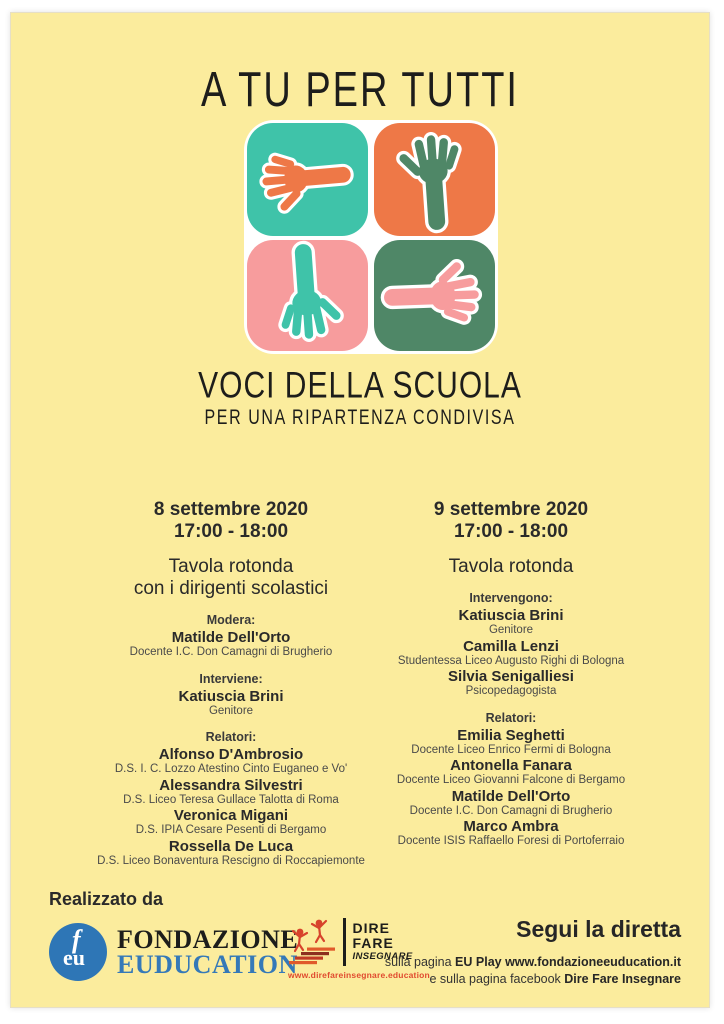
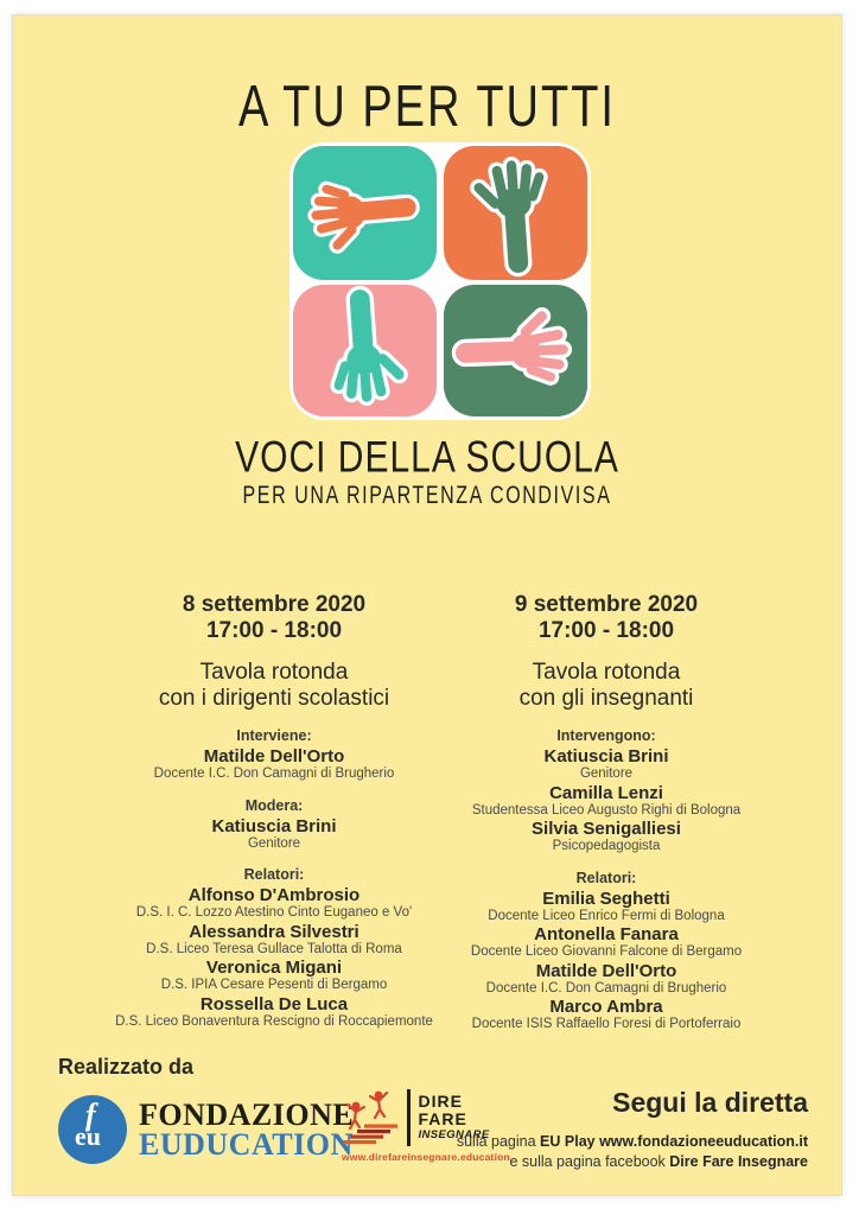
  A TU PER TUTTI
  VOCI DELLA SCUOLA
  PER UNA RIPARTENZA CONDIVISA
  8 settembre 2020
  17:00 - 18:00
  Tavola rotonda
  con i dirigenti scolastici
- Modera:
+ Interviene:
  Matilde Dell'Orto
  Docente I.C. Don Camagni di Brugherio
- Interviene:
+ Modera:
  Katiuscia Brini
  Genitore
  Relatori:
  Alfonso D'Ambrosio
  D.S. I. C. Lozzo Atestino Cinto Euganeo e Vo'
  Alessandra Silvestri
  D.S. Liceo Teresa Gullace Talotta di Roma
  Veronica Migani
  D.S. IPIA Cesare Pesenti di Bergamo
  Rossella De Luca
  D.S. Liceo Bonaventura Rescigno di Roccapiemonte
  9 settembre 2020
  17:00 - 18:00
  Tavola rotonda
+ con gli insegnanti
  Intervengono:
  Katiuscia Brini
  Genitore
  Camilla Lenzi
  Studentessa Liceo Augusto Righi di Bologna
  Silvia Senigalliesi
  Psicopedagogista
  Relatori:
  Emilia Seghetti
  Docente Liceo Enrico Fermi di Bologna
  Antonella Fanara
  Docente Liceo Giovanni Falcone di Bergamo
  Matilde Dell'Orto
  Docente I.C. Don Camagni di Brugherio
  Marco Ambra
  Docente ISIS Raffaello Foresi di Portoferraio
  Realizzato da
  f
  eu
  FONDAZIONE
  EUDUCATION
  DIRE
  FARE
  INSEGNARE
  www.direfareinsegnare.educati
  Segui la diretta
  sulla pagina EU Play www.fondazioneeuducation.it
  e sulla pagina facebook Dire Fare Insegnare
